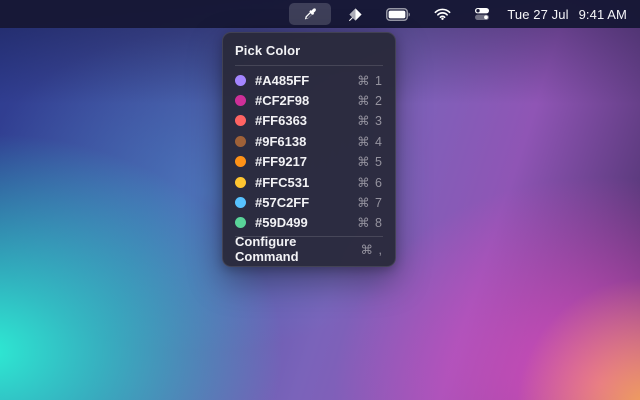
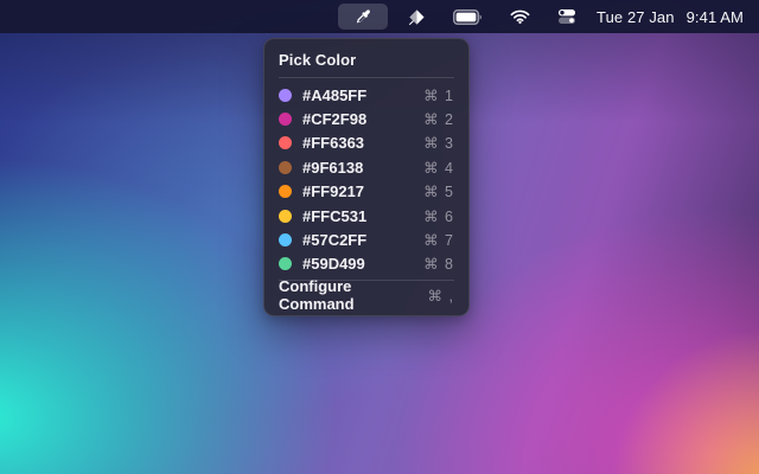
- Tue 27 Jul
+ Tue 27 Jan
  9:41 AM
  Pick Color
  #A485FF
  ⌘ 1
  #CF2F98
  ⌘ 2
  #FF6363
  ⌘ 3
  #9F6138
  ⌘ 4
  #FF9217
  ⌘ 5
  #FFC531
  ⌘ 6
  #57C2FF
  ⌘ 7
  #59D499
  ⌘ 8
  Configure Command
  ⌘ ,
